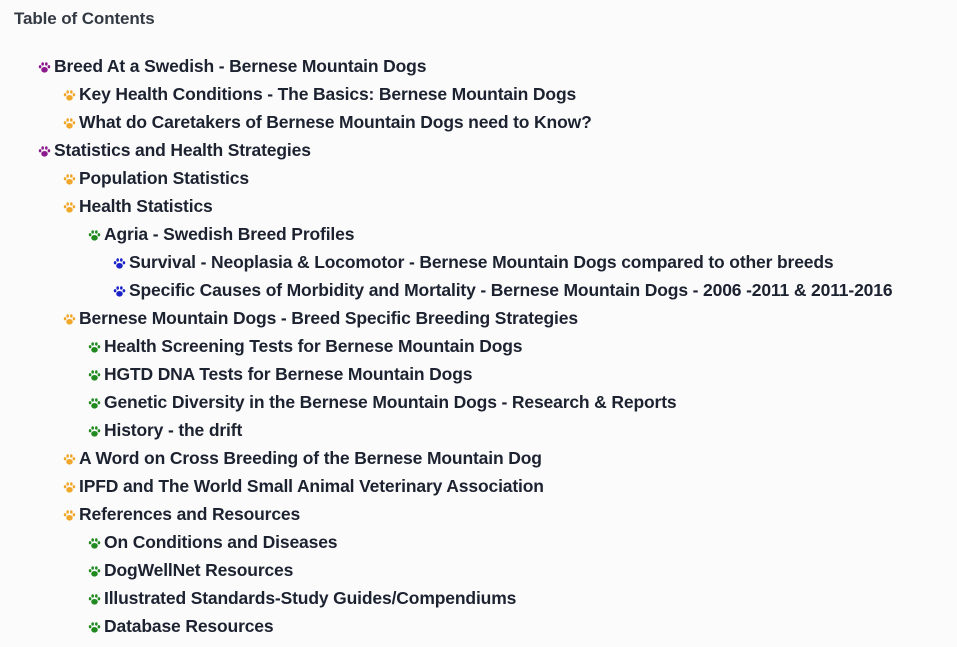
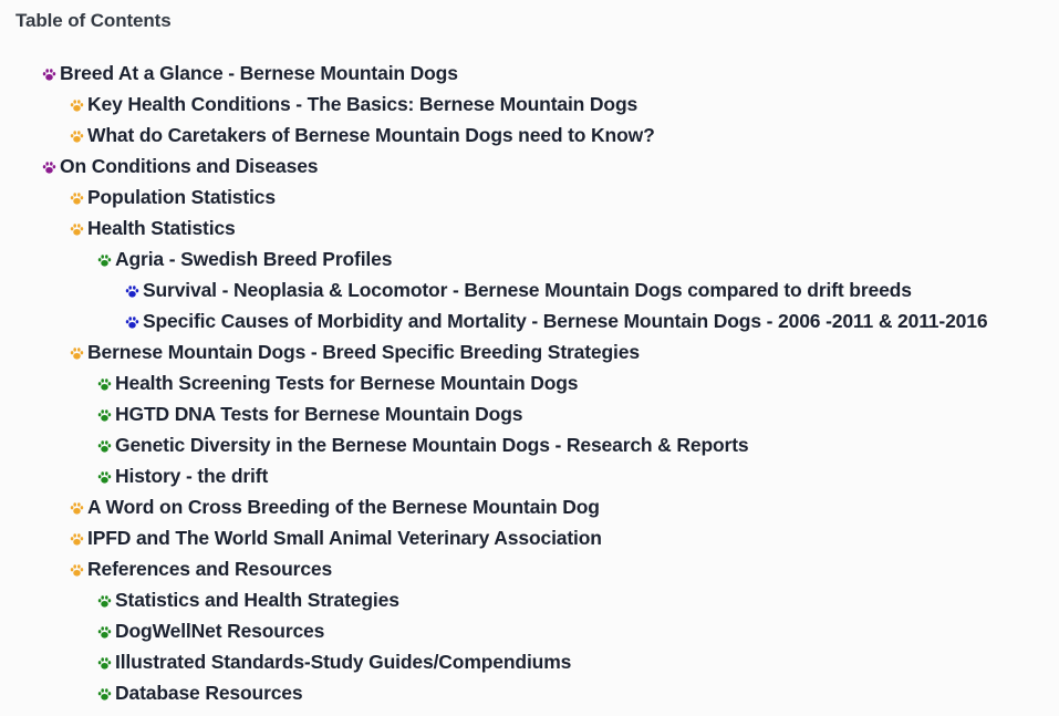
  Table of Contents
- Breed At a Swedish - Bernese Mountain Dogs
+ Breed At a Glance - Bernese Mountain Dogs
  Key Health Conditions - The Basics: Bernese Mountain Dogs
  What do Caretakers of Bernese Mountain Dogs need to Know?
- Statistics and Health Strategies
+ On Conditions and Diseases
  Population Statistics
  Health Statistics
  Agria - Swedish Breed Profiles
- Survival - Neoplasia & Locomotor - Bernese Mountain Dogs compared to other breeds
+ Survival - Neoplasia & Locomotor - Bernese Mountain Dogs compared to drift breeds
  Specific Causes of Morbidity and Mortality - Bernese Mountain Dogs - 2006 -2011 & 2011-2016
  Bernese Mountain Dogs - Breed Specific Breeding Strategies
  Health Screening Tests for Bernese Mountain Dogs
  HGTD DNA Tests for Bernese Mountain Dogs
  Genetic Diversity in the Bernese Mountain Dogs - Research & Reports
  History - the drift
  A Word on Cross Breeding of the Bernese Mountain Dog
  IPFD and The World Small Animal Veterinary Association
  References and Resources
- On Conditions and Diseases
+ Statistics and Health Strategies
  DogWellNet Resources
  Illustrated Standards-Study Guides/Compendiums
  Database Resources
